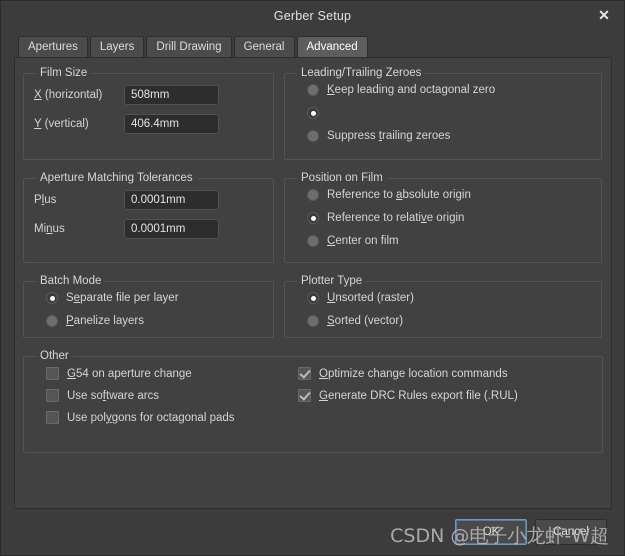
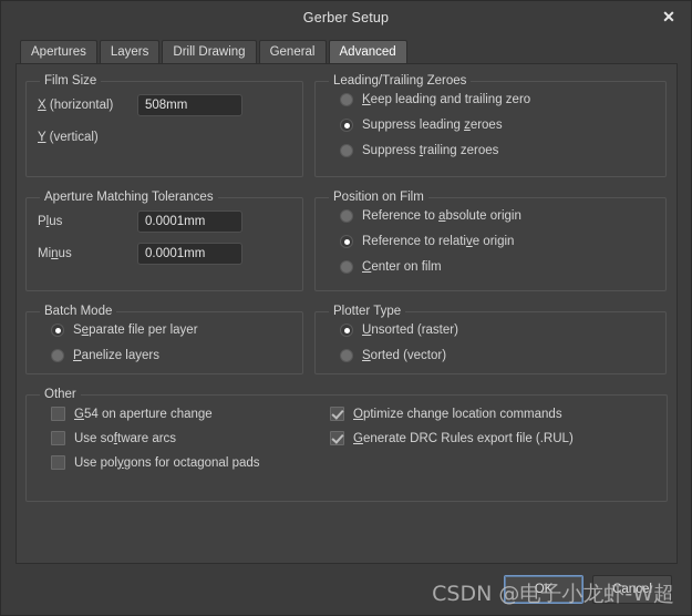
  Gerber Setup
  ✕
  Apertures
  Layers
  Drill Drawing
  General
  Advanced
  Film Size
  X (horizontal)
  508mm
  Y (vertical)
- 406.4mm
  Aperture Matching Tolerances
  Plus
  0.0001mm
  Minus
  0.0001mm
  Batch Mode
  Separate file per layer
  Panelize layers
  Leading/Trailing Zeroes
- Keep leading and octagonal zero
+ Keep leading and trailing zero
+ Suppress leading zeroes
  Suppress trailing zeroes
  Position on Film
  Reference to absolute origin
  Reference to relative origin
  Center on film
  Plotter Type
  Unsorted (raster)
  Sorted (vector)
  Other
  G54 on aperture change
  Use software arcs
  Use polygons for octagonal pads
  Optimize change location commands
  Generate DRC Rules export file (.RUL)
  OK
  Cancel
  CSDN @电子小龙虾-W超
